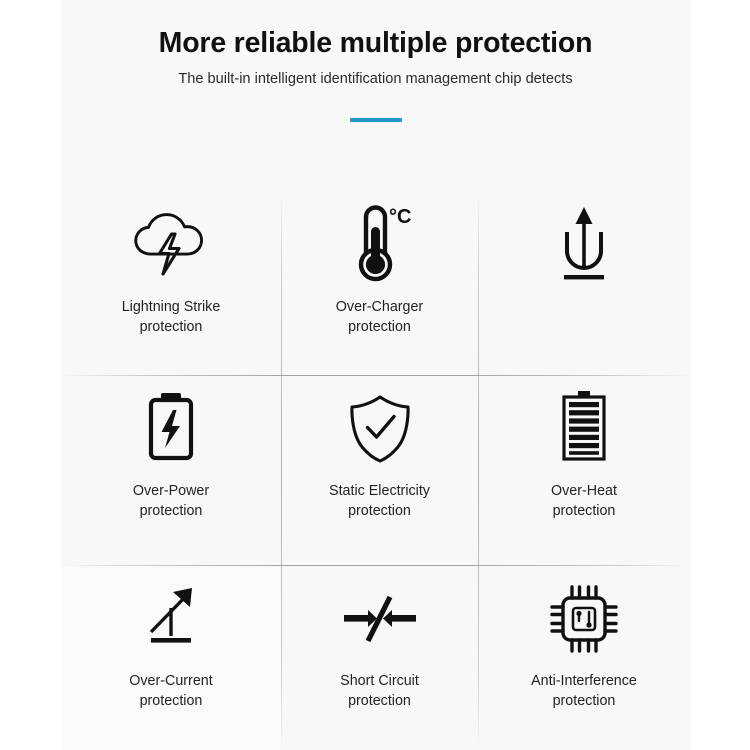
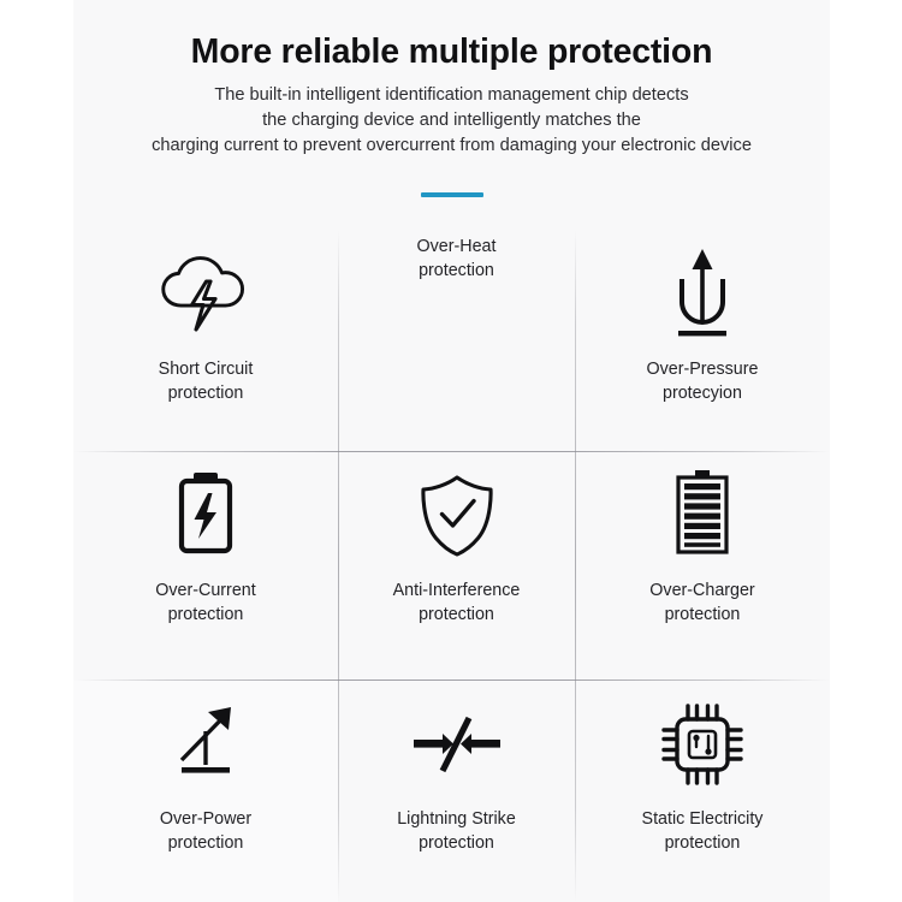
  More reliable multiple protection
  The built-in intelligent identification management chip detects
+ the charging device and intelligently matches the
+ charging current to prevent overcurrent from damaging your electronic device
- Lightning Strike
+ Short Circuit
  protection
- °C
- Over-Charger
+ Over-Heat
  protection
+ Over-Pressure
+ protecyion
- Over-Power
+ Over-Current
  protection
- Static Electricity
+ Anti-Interference
  protection
- Over-Heat
+ Over-Charger
  protection
- Over-Current
+ Over-Power
  protection
- Short Circuit
+ Lightning Strike
  protection
- Anti-Interference
+ Static Electricity
  protection
